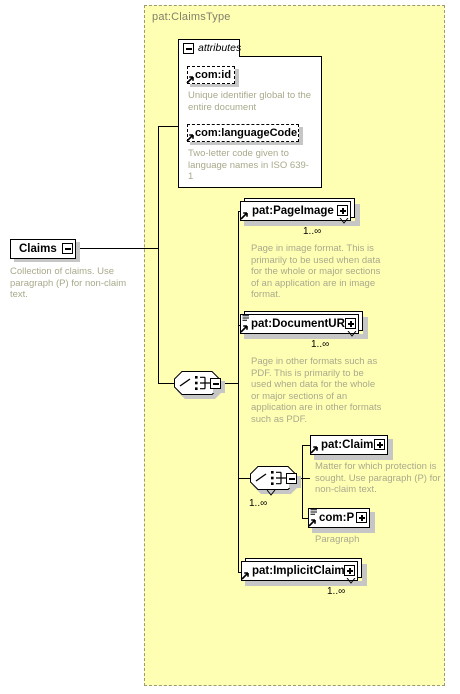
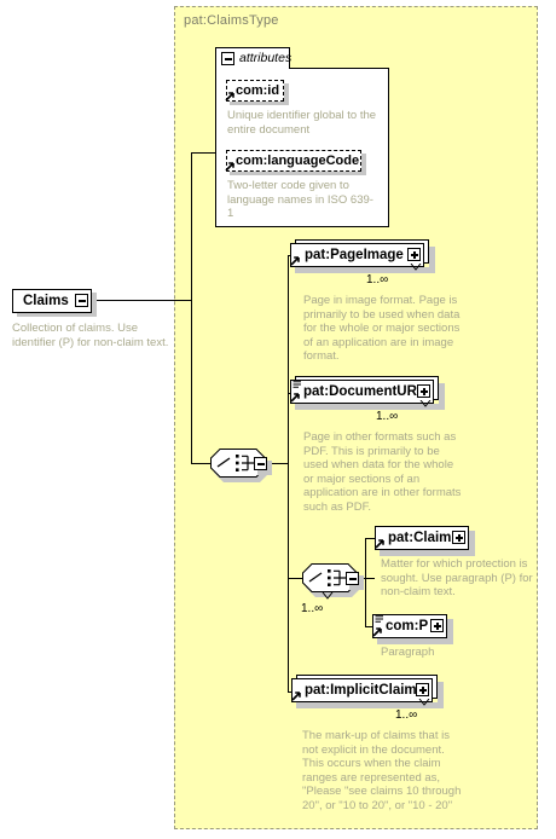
  pat:ClaimsType
  Claims
- Collection of claims. Use paragraph (P) for non-claim text.
+ Collection of claims. Use identifier (P) for non-claim text.
  attributes
  com:id
  Unique identifier global to the entire document
  com:languageCode
  Two-letter code given to language names in ISO 639-1
  pat:PageImage
  1..∞
- Page in image format. This is primarily to be used when data for the whole or major sections of an application are in image format.
+ Page in image format. Page is primarily to be used when data for the whole or major sections of an application are in image format.
  pat:DocumentUR
  1..∞
  Page in other formats such as PDF. This is primarily to be used when data for the whole or major sections of an application are in other formats such as PDF.
  1..∞
  pat:Claim
  Matter for which protection is sought. Use paragraph (P) for non-claim text.
  com:P
  Paragraph
  pat:ImplicitClaim
  1..∞
+ The mark-up of claims that is not explicit in the document. This occurs when the claim ranges are represented as, "Please "see claims 10 through 20", or "10 to 20", or "10 - 20"
